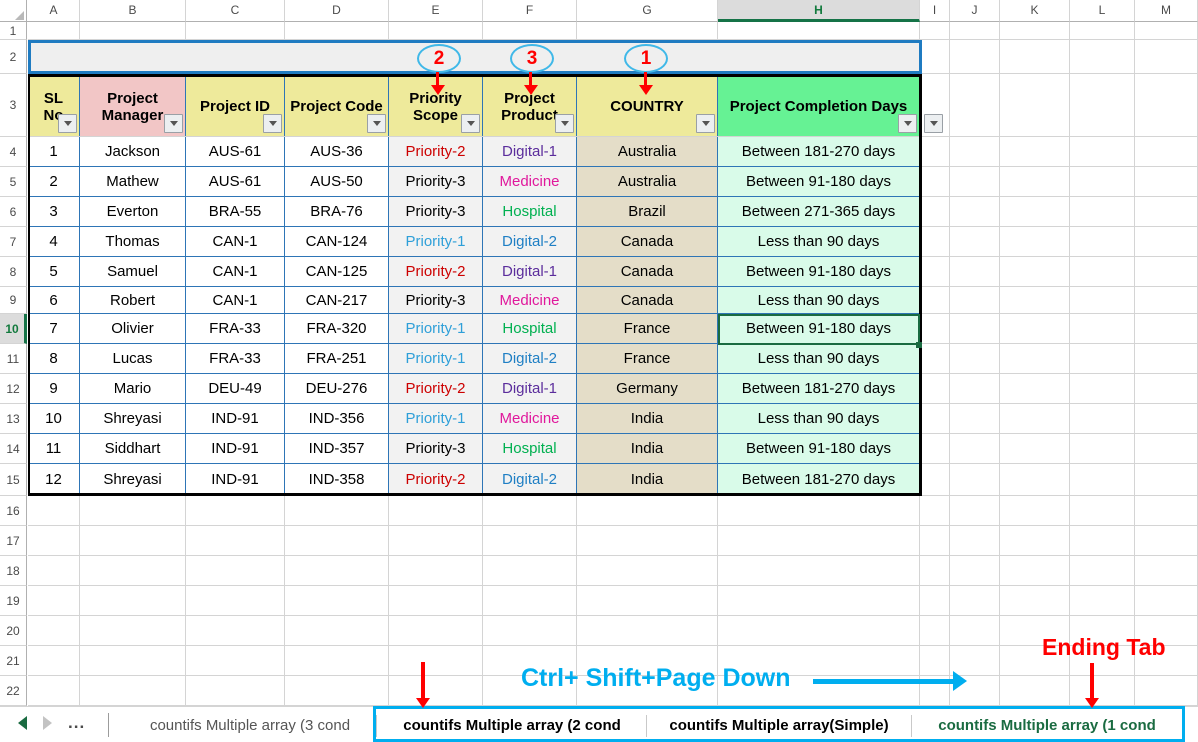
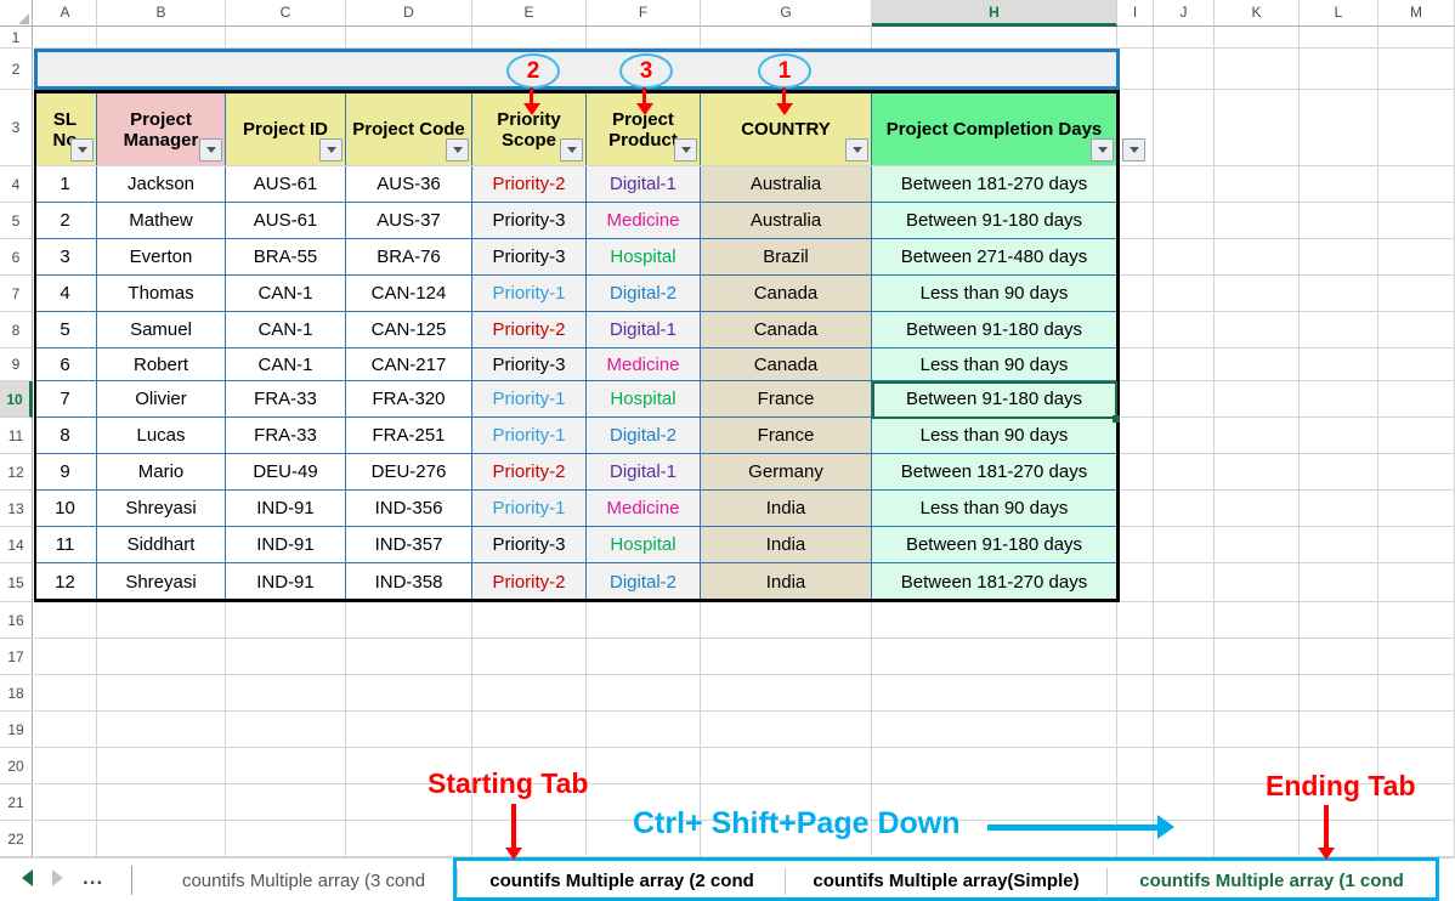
  A
  B
  C
  D
  E
  F
  G
  H
  I
  J
  K
  L
  M
  1
  2
  3
  4
  5
  6
  7
  8
  9
  10
  11
  12
  13
  14
  15
  16
  17
  18
  19
  20
  21
  22
  SL N
  Project Manager
  Project ID
  Project Code
  Priority Scope
  Project Produc
  COUNTRY
  Project Completion Days
  1
  Jackson
  AUS-61
  AUS-36
  Priority-2
  Digital-1
  Australia
  Between 181-270 days
  2
  Mathew
  AUS-61
- AUS-50
+ AUS-37
  Priority-3
  Medicine
  Australia
  Between 91-180 days
  3
  Everton
  BRA-55
  BRA-76
  Priority-3
  Hospital
  Brazil
- Between 271-365 days
+ Between 271-480 days
  4
  Thomas
  CAN-1
  CAN-124
  Priority-1
  Digital-2
  Canada
  Less than 90 days
  5
  Samuel
  CAN-1
  CAN-125
  Priority-2
  Digital-1
  Canada
  Between 91-180 days
  6
  Robert
  CAN-1
  CAN-217
  Priority-3
  Medicine
  Canada
  Less than 90 days
  7
  Olivier
  FRA-33
  FRA-320
  Priority-1
  Hospital
  France
  Between 91-180 days
  8
  Lucas
  FRA-33
  FRA-251
  Priority-1
  Digital-2
  France
  Less than 90 days
  9
  Mario
  DEU-49
  DEU-276
  Priority-2
  Digital-1
  Germany
  Between 181-270 days
  10
  Shreyasi
  IND-91
  IND-356
  Priority-1
  Medicine
  India
  Less than 90 days
  11
  Siddhart
  IND-91
  IND-357
  Priority-3
  Hospital
  India
  Between 91-180 days
  12
  Shreyasi
  IND-91
  IND-358
  Priority-2
  Digital-2
  India
  Between 181-270 days
  2
  3
  1
+ Starting Tab
  Ending Tab
  Ctrl+ Shift+Page Down
  ...
  countifs Multiple array (3 cond
  countifs Multiple array (2 cond
  countifs Multiple array(Simple)
  countifs Multiple array (1 cond
